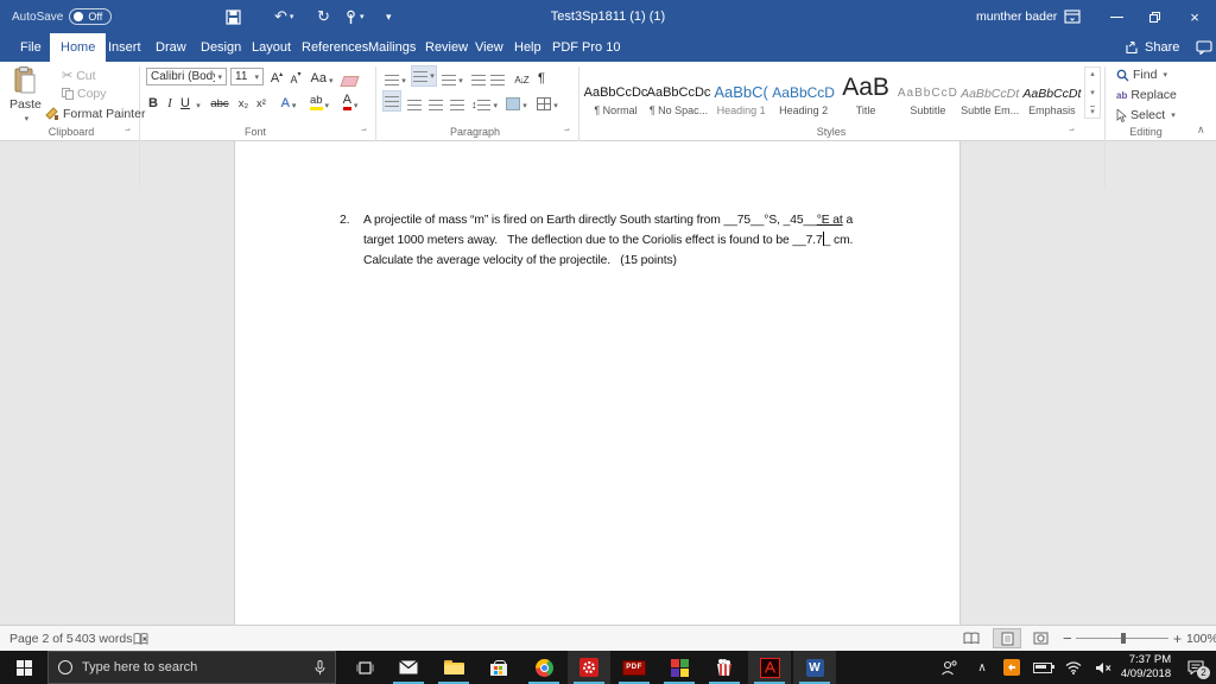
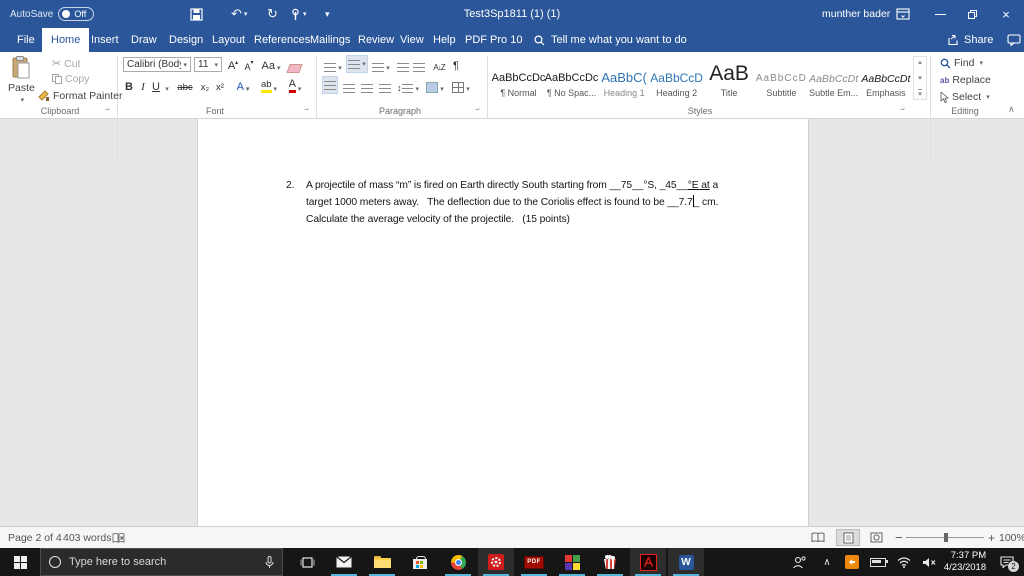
  AutoSave
  Off
  ↶
  ↻
  ▾
  Test3Sp1811 (1) (1)
  munther bader
  ×
  File
  Home
  Insert
  Draw
  Design
  Layout
  References
  Mailings
  Review
  View
  Help
  PDF Pro 10
+ Tell me what you want to do
  Share
  Paste
  ✂
  Cut
  Copy
  Format Painter
  Clipboard
  Calibri (Bod
  11
  A
  A
  Aa
  B
  I
  U
  abc
  x₂
  x²
  A
  ab
  A
  Font
  A↓Z
  ¶
  ↕
  Paragraph
  AaBbCcDc
  ¶ Normal
  AaBbCcDc
  ¶ No Spac...
  AaBbC(
  Heading 1
  AaBbCcD
  Heading 2
  AaB
  Title
  AaBbCcD
  Subtitle
  AaBbCcDt
  Subtle Em...
  AaBbCcDt
  Emphasis
  Styles
  Find
  ab
  Replace
  Select
  Editing
  ∧
  2.
  A projectile of mass “m” is fired on Earth directly South starting from __75__°S, _45__°E at a
  target 1000 meters away. The deflection due to the Coriolis effect is found to be __7.7_ cm.
  Calculate the average velocity of the projectile. (15 points)
- Page 2 of 5
+ Page 2 of 4
  403 words
  −
  +
  100%
  Type here to search
  W
  ∧
  7:37 PM
- 4/09/2018
+ 4/23/2018
  2
